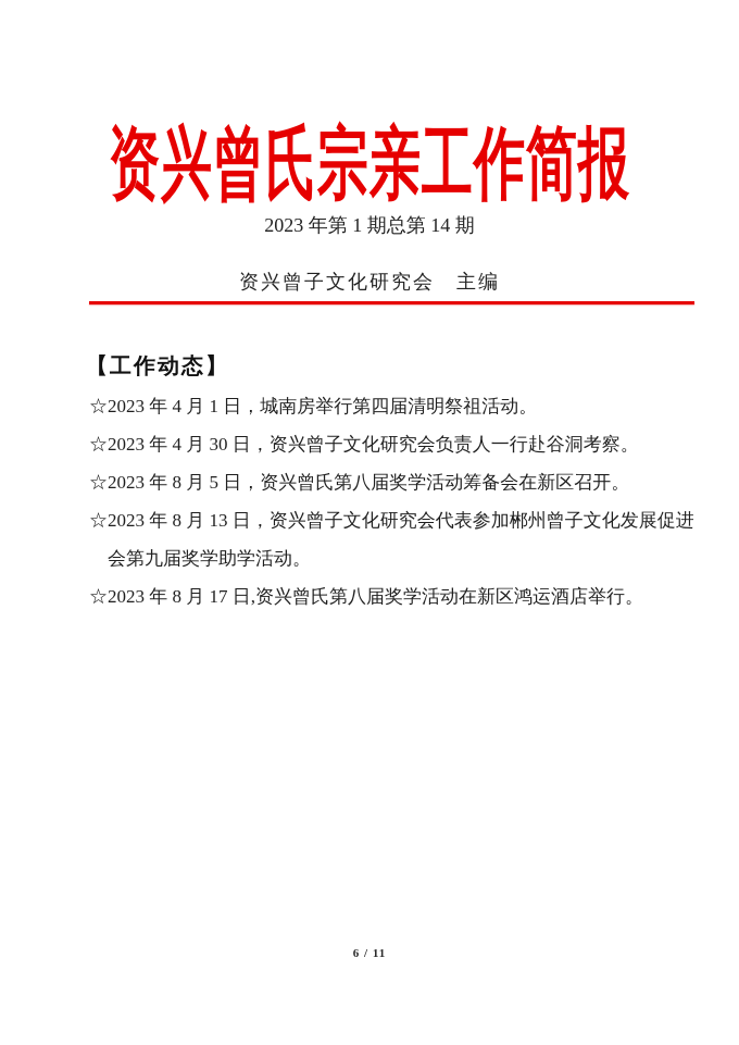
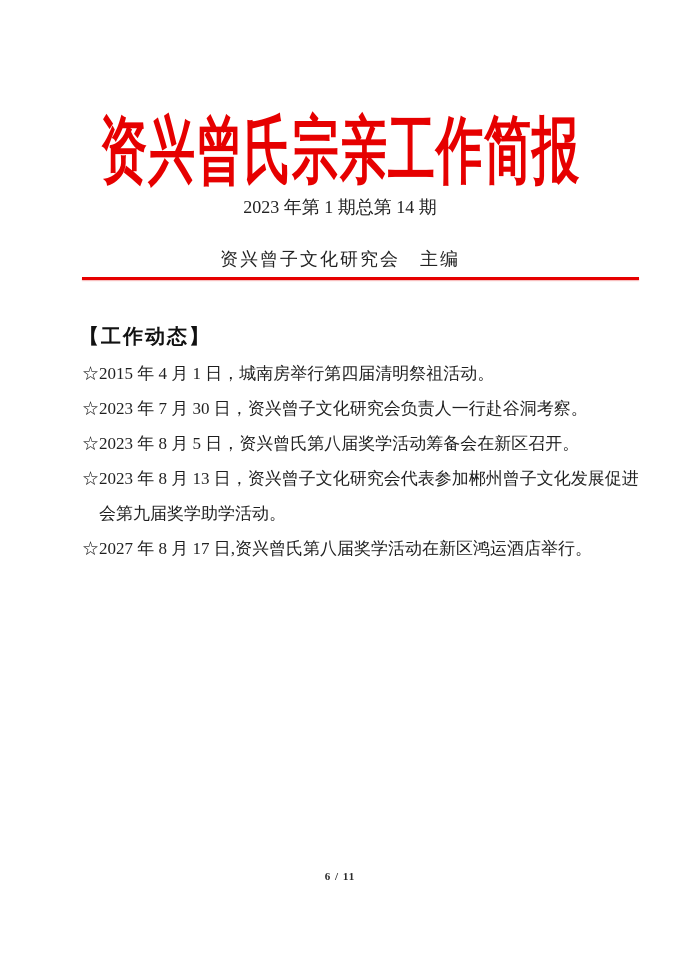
  资兴曾氏宗亲工作简报
  2023 年第 1 期总第 14 期
  资兴曾子文化研究会 主编
  【工作动态】
- ☆2023 年 4 月 1 日，城南房举行第四届清明祭祖活动。
+ ☆2015 年 4 月 1 日，城南房举行第四届清明祭祖活动。
- ☆2023 年 4 月 30 日，资兴曾子文化研究会负责人一行赴谷洞考察。
+ ☆2023 年 7 月 30 日，资兴曾子文化研究会负责人一行赴谷洞考察。
  ☆2023 年 8 月 5 日，资兴曾氏第八届奖学活动筹备会在新区召开。
  ☆2023 年 8 月 13 日，资兴曾子文化研究会代表参加郴州曾子文化发展促进会第九届奖学助学活动。
- ☆2023 年 8 月 17 日,资兴曾氏第八届奖学活动在新区鸿运酒店举行。
+ ☆2027 年 8 月 17 日,资兴曾氏第八届奖学活动在新区鸿运酒店举行。
  6 / 11
